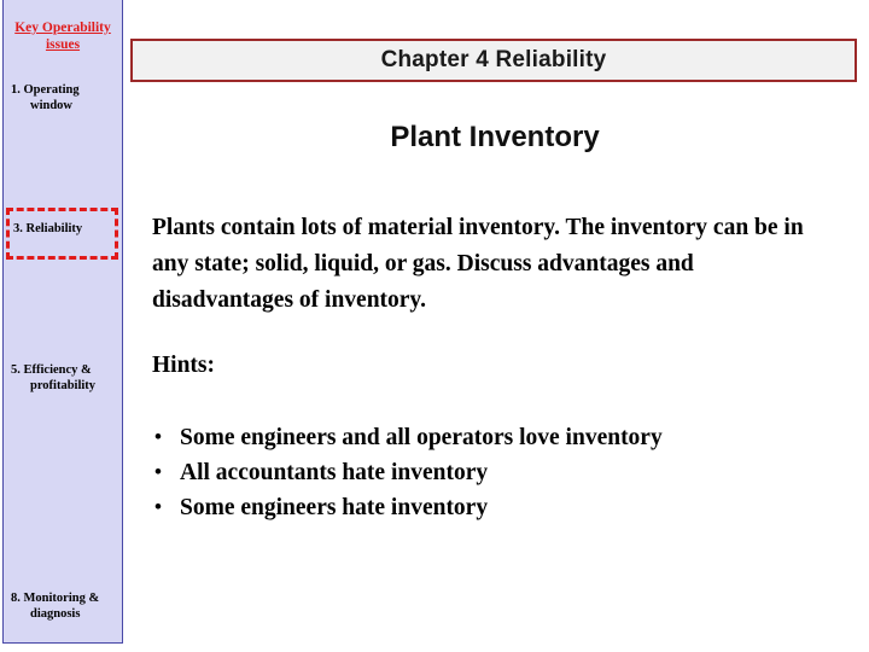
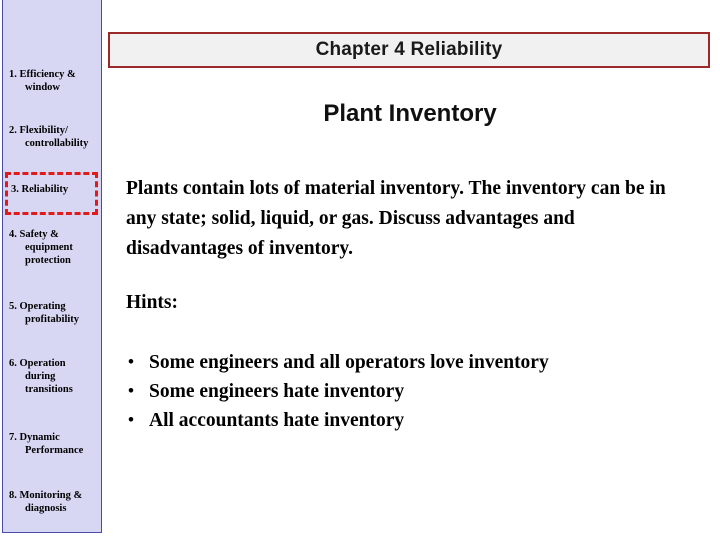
- Key Operability issues
- 1. Operating
+ 1. Efficiency &
  window
+ 2. Flexibility/
+ controllability
  3. Reliability
+ 4. Safety &
+ equipment
+ protection
- 5. Efficiency &
+ 5. Operating
  profitability
+ 6. Operation
+ during
+ transitions
+ 7. Dynamic
+ Performance
  8. Monitoring &
  diagnosis
  Chapter 4 Reliability
  Plant Inventory
  Plants contain lots of material inventory. The inventory can be in any state; solid, liquid, or gas. Discuss advantages and disadvantages of inventory.
  Hints:
  •
  Some engineers and all operators love inventory
  •
- All accountants hate inventory
+ Some engineers hate inventory
  •
- Some engineers hate inventory
+ All accountants hate inventory
